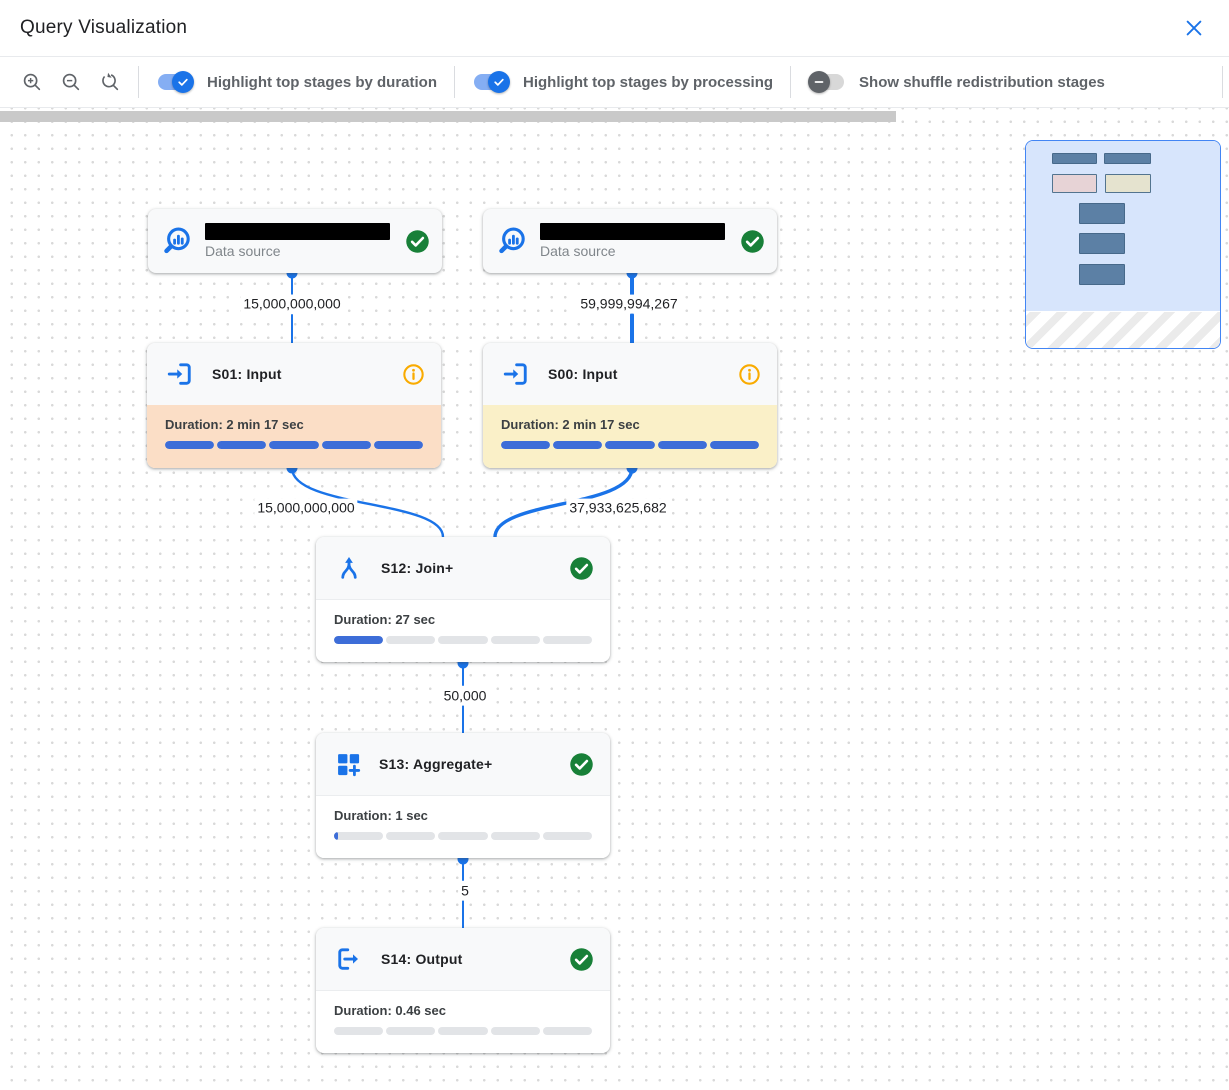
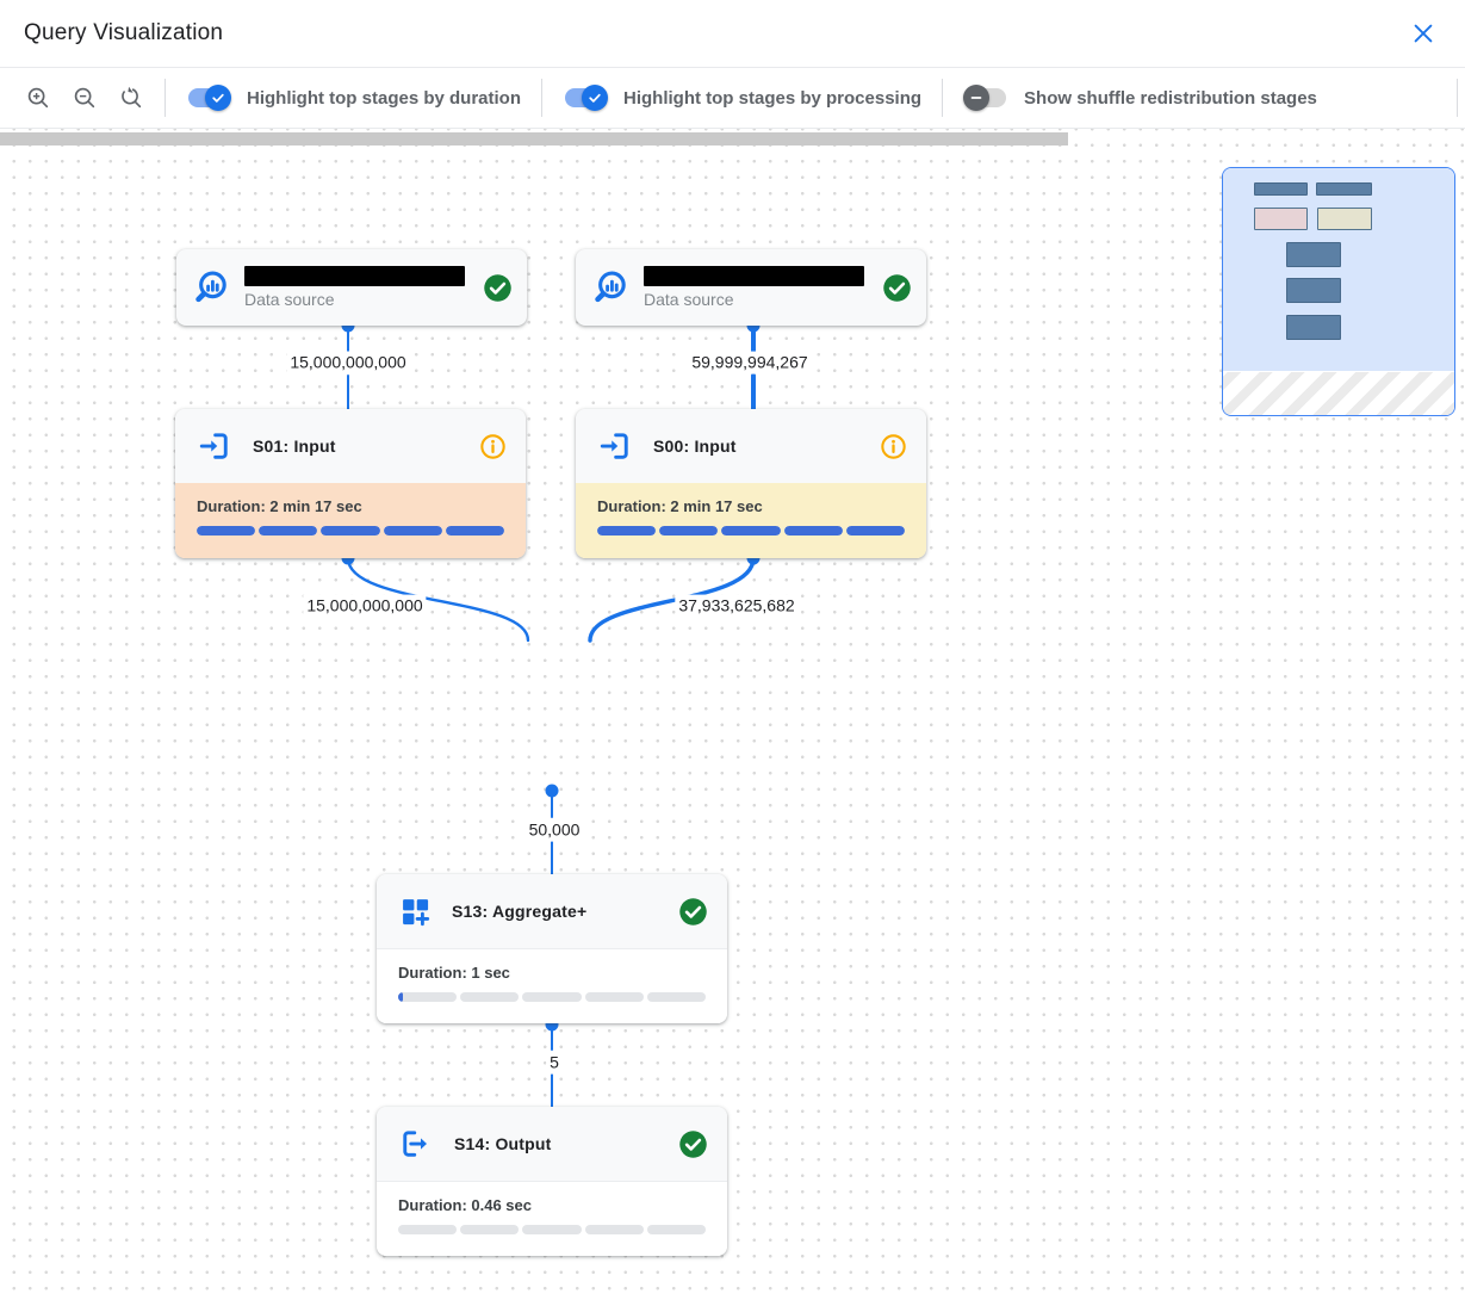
  Query Visualization
  Highlight top stages by duration
  Highlight top stages by processing
  Show shuffle redistribution stages
  15,000,000,000
  59,999,994,267
  15,000,000,000
  37,933,625,682
  50,000
  5
  Data source
  Data source
  S01: Input
  Duration: 2 min 17 sec
  S00: Input
  Duration: 2 min 17 sec
- S12: Join+
- Duration: 27 sec
  S13: Aggregate+
  Duration: 1 sec
  S14: Output
  Duration: 0.46 sec
